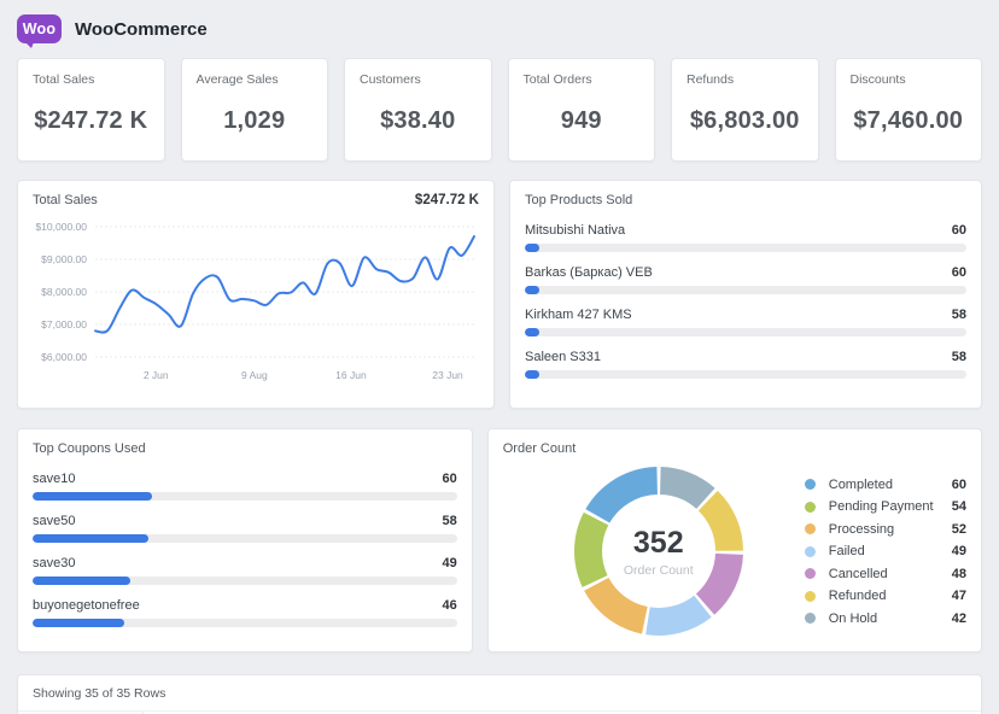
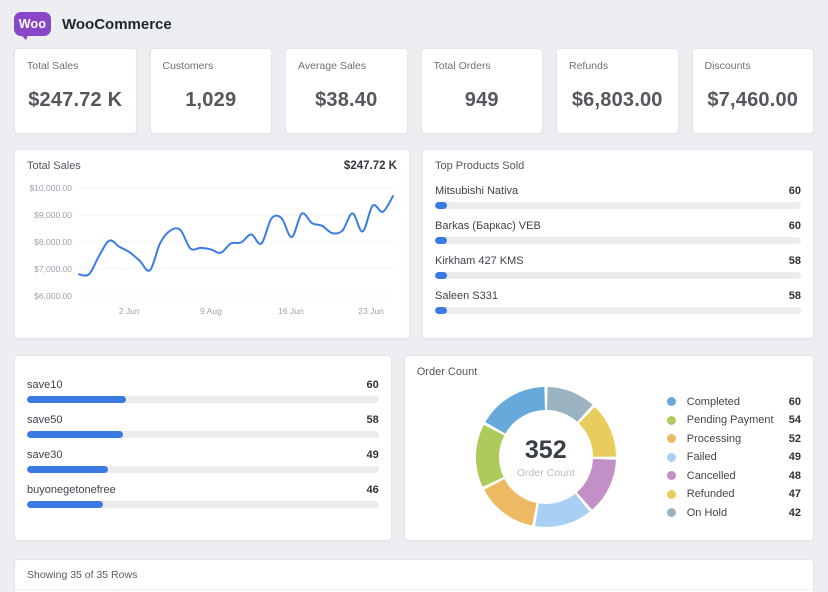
  Woo
  WooCommerce
  Total Sales
  $247.72 K
- Average Sales
+ Customers
  1,029
- Customers
+ Average Sales
  $38.40
  Total Orders
  949
  Refunds
  $6,803.00
  Discounts
  $7,460.00
  Total Sales
  $247.72 K
  $10,000.00
  $9,000.00
  $8,000.00
  $7,000.00
  $6,000.00
  2 Jun
  9 Aug
  16 Jun
  23 Jun
  Top Products Sold
  Mitsubishi Nativa
  60
  Barkas (Баркас) VEB
  60
  Kirkham 427 KMS
  58
  Saleen S331
  58
- Top Coupons Used
  save10
  60
  save50
  58
  save30
  49
  buyonegetonefree
  46
  Order Count
  352
  Order Count
  Completed
  60
  Pending Payment
  54
  Processing
  52
  Failed
  49
  Cancelled
  48
  Refunded
  47
  On Hold
  42
  Showing 35 of 35 Rows
